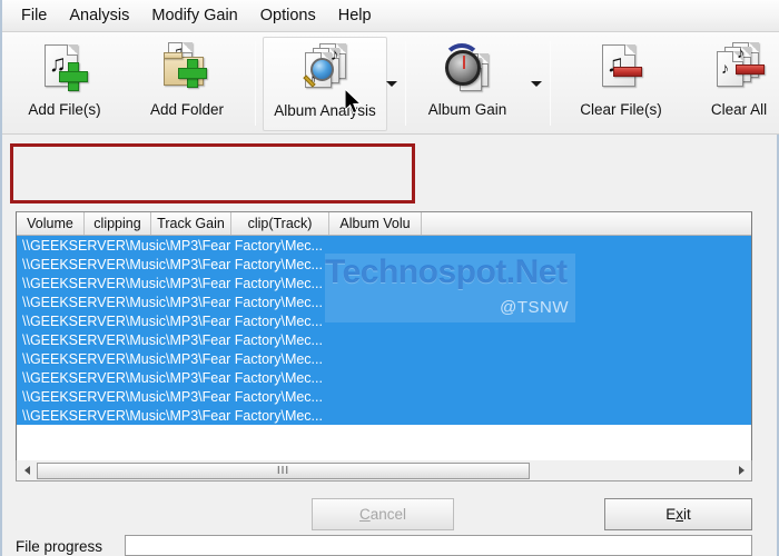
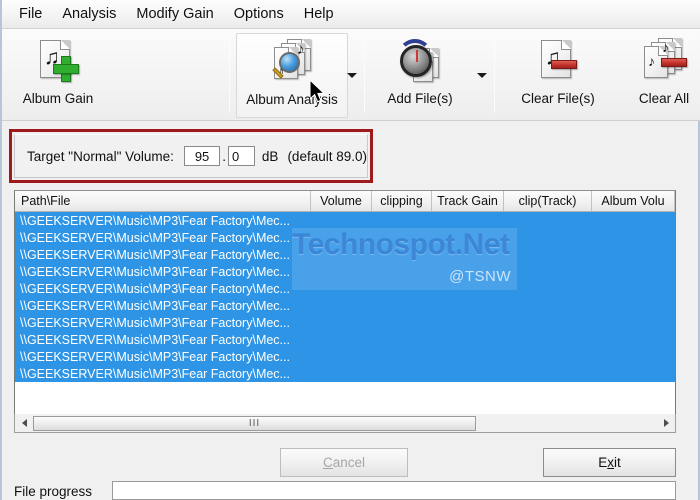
  File
  Analysis
  Modify Gain
  Options
  Help
  ♫
- Add File(s)
+ Album Gain
- Add Folder
  ♪
  ♪
  Album Analsis
- Album Gain
+ Add File(s)
  ♫
  Clear File(s)
  ♪
  ♪
  Clear All
+ Target "Normal" Volume:
+ 95
+ .
+ 0
+ dB
+ (default 89.0)
+ Path\File
  Volume
  clipping
  Track Gain
  clip(Track)
  Album Volu
  \\GEEKSERVER\Music\MP3\Fear Factory\Mec...
  \\GEEKSERVER\Music\MP3\Fear Factory\Mec...
  \\GEEKSERVER\Music\MP3\Fear Factory\Mec...
  \\GEEKSERVER\Music\MP3\Fear Factory\Mec...
  \\GEEKSERVER\Music\MP3\Fear Factory\Mec...
  \\GEEKSERVER\Music\MP3\Fear Factory\Mec...
  \\GEEKSERVER\Music\MP3\Fear Factory\Mec...
  \\GEEKSERVER\Music\MP3\Fear Factory\Mec...
  \\GEEKSERVER\Music\MP3\Fear Factory\Mec...
  \\GEEKSERVER\Music\MP3\Fear Factory\Mec...
  Technospot.Net
  @TSNW
  III
  Cancel
  Exit
  File progress
